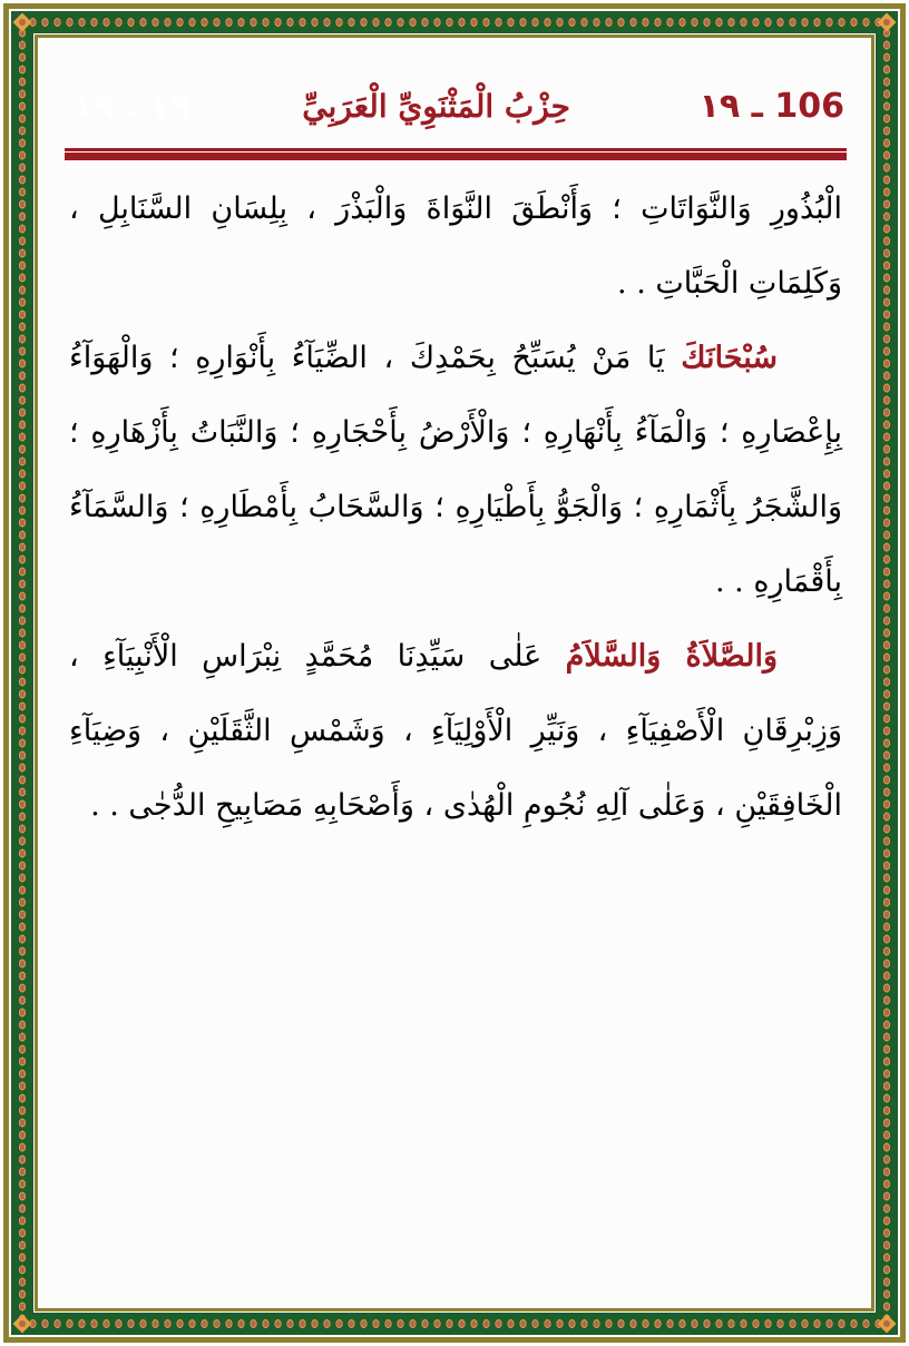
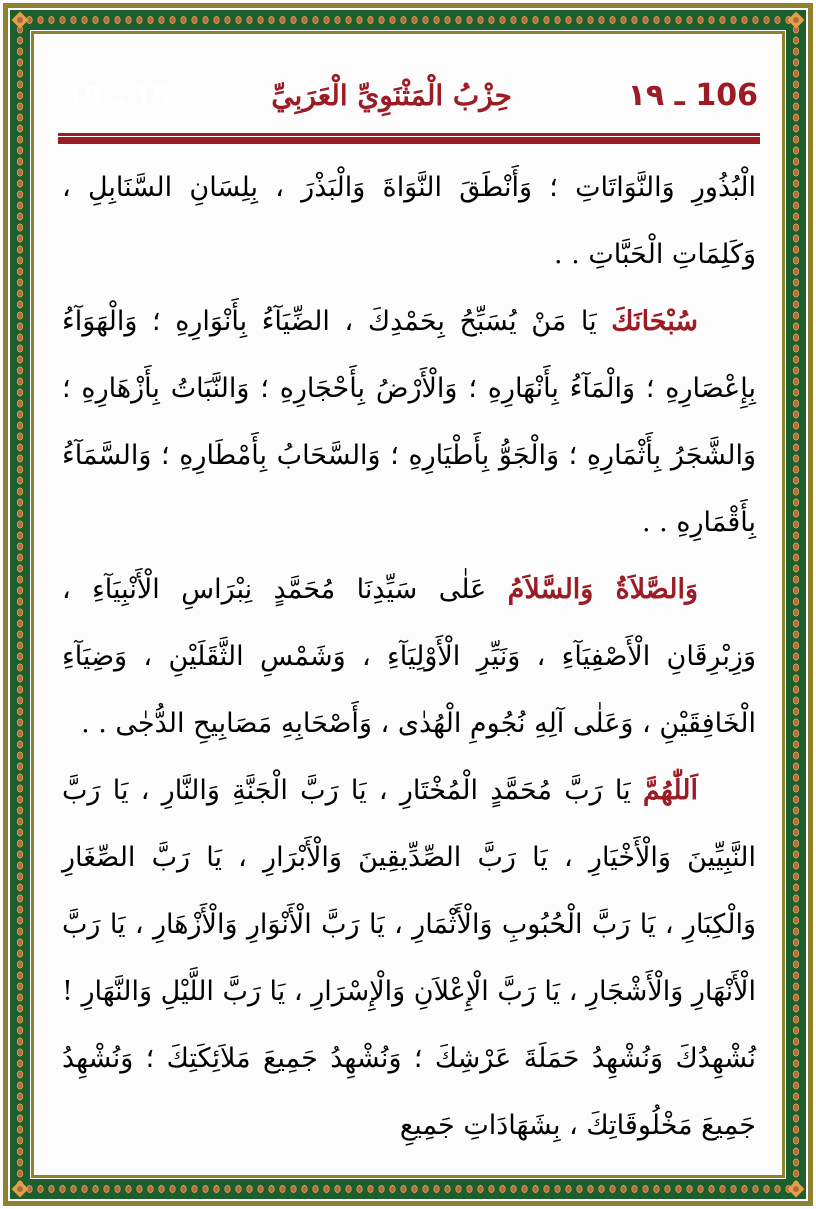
  106 ـ ١٩
  حِزْبُ الْمَثْنَوِيِّ الْعَرَبِيِّ
  الْبُذُورِ وَالنَّوَاتَاتِ ؛ وَأَنْطَقَ النَّوَاةَ وَالْبَذْرَ ، بِلِسَانِ السَّنَابِلِ ، وَكَلِمَاتِ الْحَبَّاتِ . .
  سُبْحَانَكَ يَا مَنْ يُسَبِّحُ بِحَمْدِكَ ، الضِّيَآءُ بِأَنْوَارِهِ ؛ وَالْهَوَآءُ بِإِعْصَارِهِ ؛ وَالْمَآءُ بِأَنْهَارِهِ ؛ وَالْأَرْضُ بِأَحْجَارِهِ ؛ وَالنَّبَاتُ بِأَزْهَارِهِ ؛ وَالشَّجَرُ بِأَثْمَارِهِ ؛ وَالْجَوُّ بِأَطْيَارِهِ ؛ وَالسَّحَابُ بِأَمْطَارِهِ ؛ وَالسَّمَآءُ بِأَقْمَارِهِ . .
  وَالصَّلاَةُ وَالسَّلاَمُ عَلٰى سَيِّدِنَا مُحَمَّدٍ نِبْرَاسِ الْأَنْبِيَآءِ ، وَزِبْرِقَانِ الْأَصْفِيَآءِ ، وَنَيِّرِ الْأَوْلِيَآءِ ، وَشَمْسِ الثَّقَلَيْنِ ، وَضِيَآءِ الْخَافِقَيْنِ ، وَعَلٰى آلِهِ نُجُومِ الْهُدٰى ، وَأَصْحَابِهِ مَصَابِيحِ الدُّجٰى . .
+ اَللّٰهُمَّ يَا رَبَّ مُحَمَّدٍ الْمُخْتَارِ ، يَا رَبَّ الْجَنَّةِ وَالنَّارِ ، يَا رَبَّ النَّبِيِّينَ وَالْأَخْيَارِ ، يَا رَبَّ الصِّدِّيقِينَ وَالْأَبْرَارِ ، يَا رَبَّ الصِّغَارِ وَالْكِبَارِ ، يَا رَبَّ الْحُبُوبِ وَالْأَثْمَارِ ، يَا رَبَّ الْأَنْوَارِ وَالْأَزْهَارِ ، يَا رَبَّ الْأَنْهَارِ وَالْأَشْجَارِ ، يَا رَبَّ الْإِعْلاَنِ وَالْإِسْرَارِ ، يَا رَبَّ اللَّيْلِ وَالنَّهَارِ ! نُشْهِدُكَ وَنُشْهِدُ حَمَلَةَ عَرْشِكَ ؛ وَنُشْهِدُ جَمِيعَ مَلاَئِكَتِكَ ؛ وَنُشْهِدُ جَمِيعَ مَخْلُوقَاتِكَ ، بِشَهَادَاتِ جَمِيعِ
